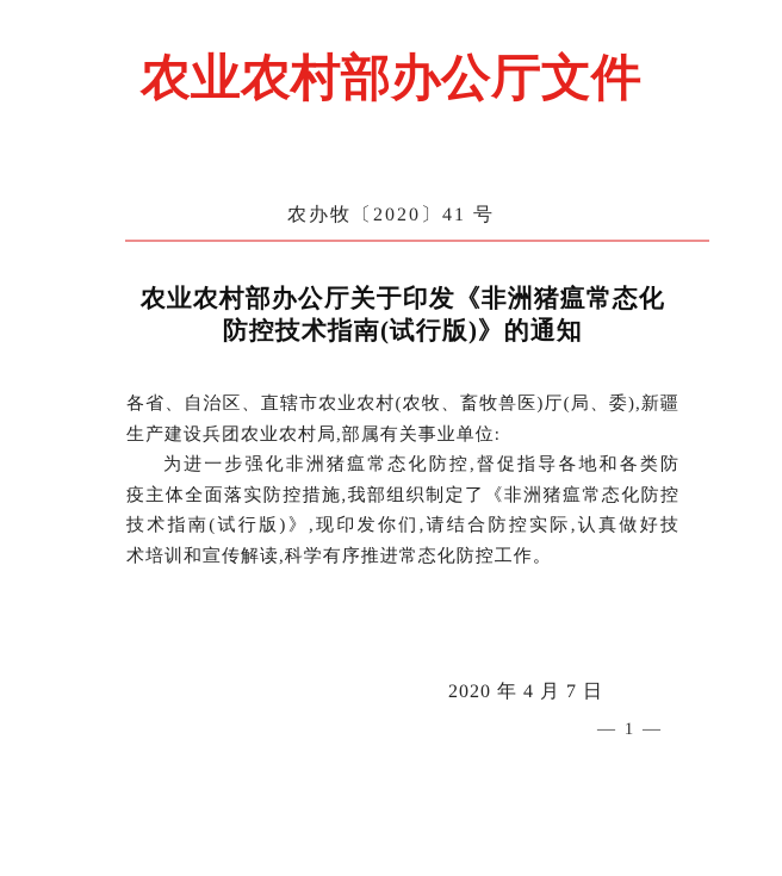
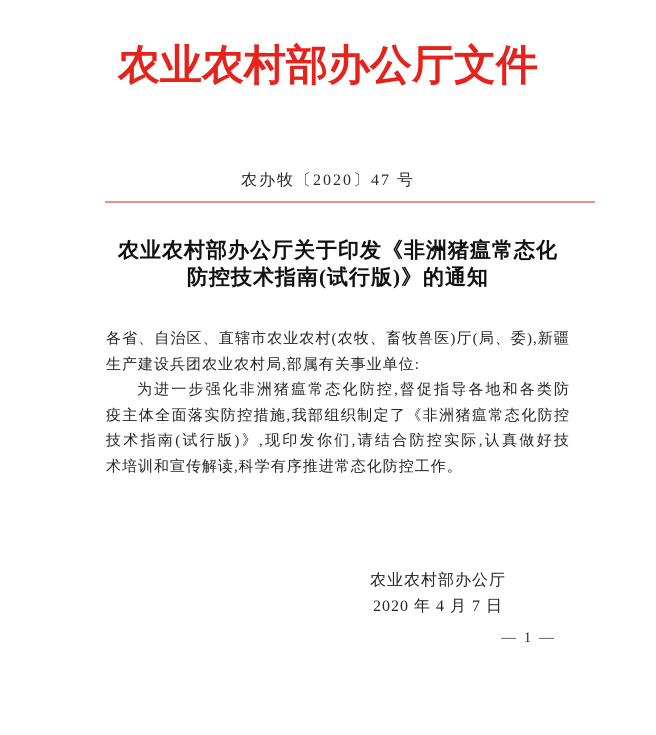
  农业农村部办公厅文件
- 农办牧〔2020〕41 号
+ 农办牧〔2020〕47 号
  农业农村部办公厅关于印发《非洲猪瘟常态化
  防控技术指南(试行版)》的通知
  各省、自治区、直辖市农业农村(农牧、畜牧兽医)厅(局、委),新疆
  生产建设兵团农业农村局,部属有关事业单位:
  为进一步强化非洲猪瘟常态化防控,督促指导各地和各类防
  疫主体全面落实防控措施,我部组织制定了《非洲猪瘟常态化防控
  技术指南(试行版)》,现印发你们,请结合防控实际,认真做好技
  术培训和宣传解读,科学有序推进常态化防控工作。
+ 农业农村部办公厅
  2020 年 4 月 7 日
  — 1 —
